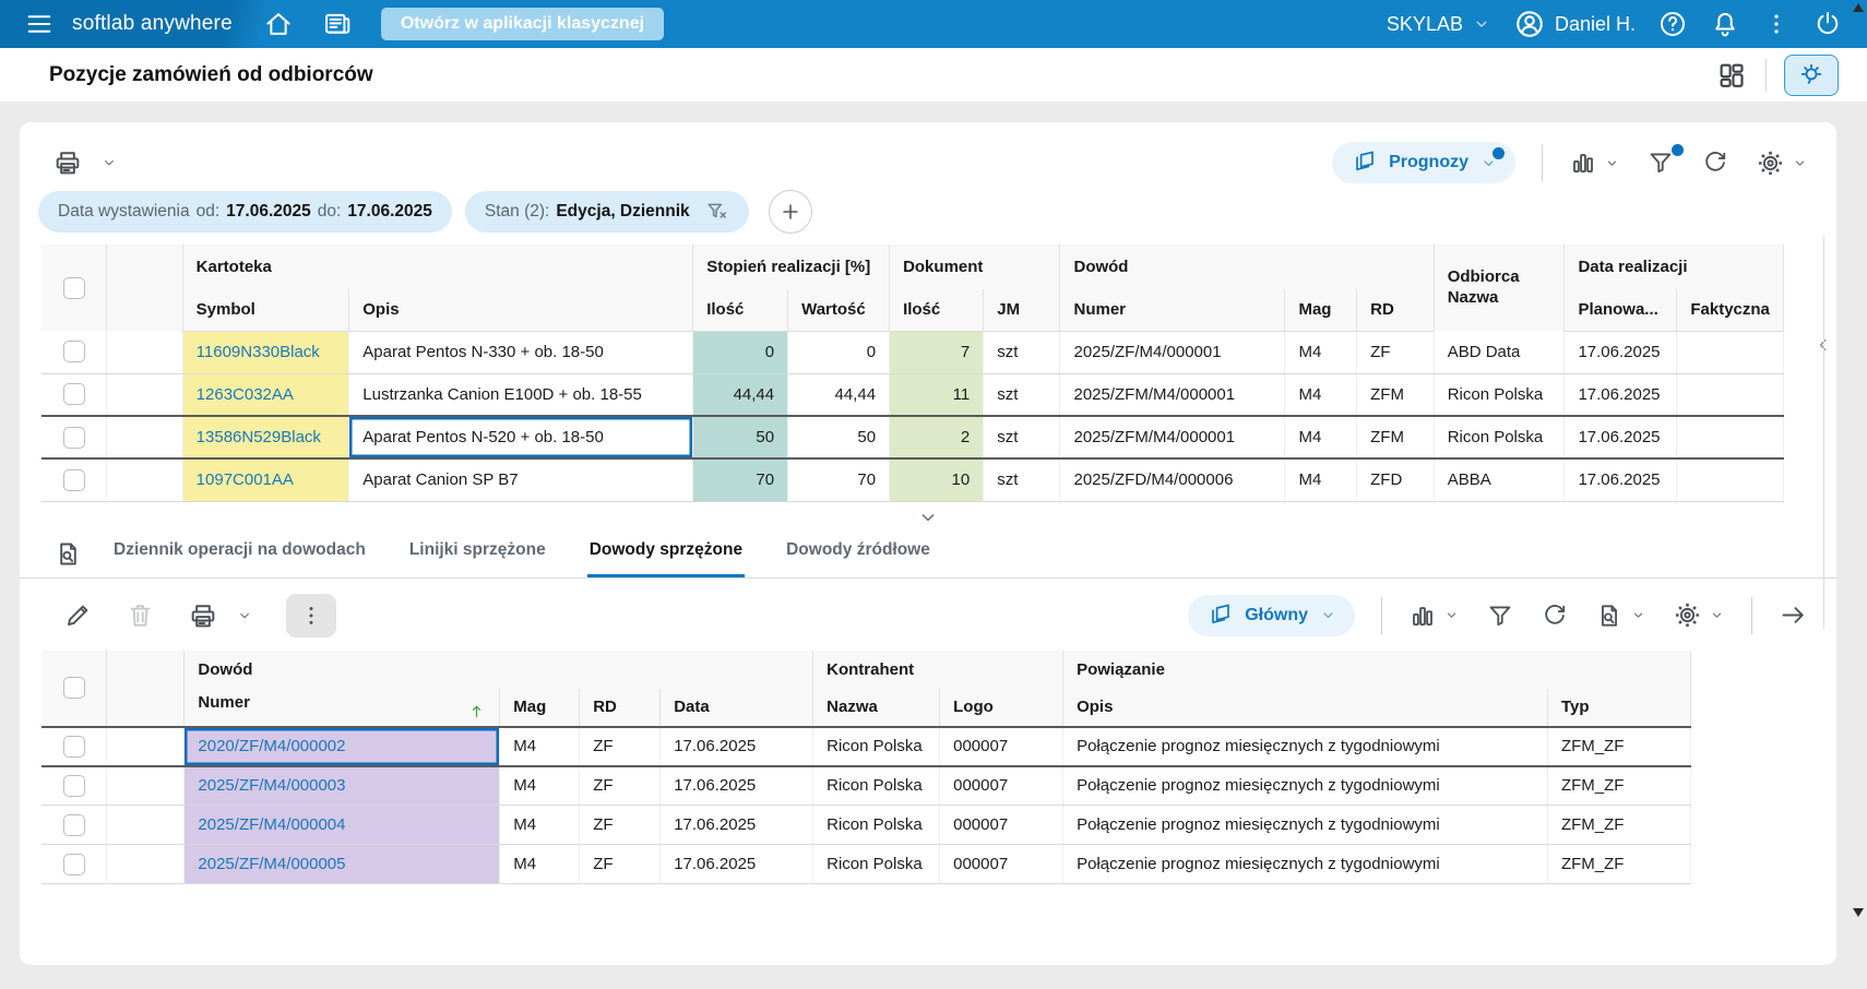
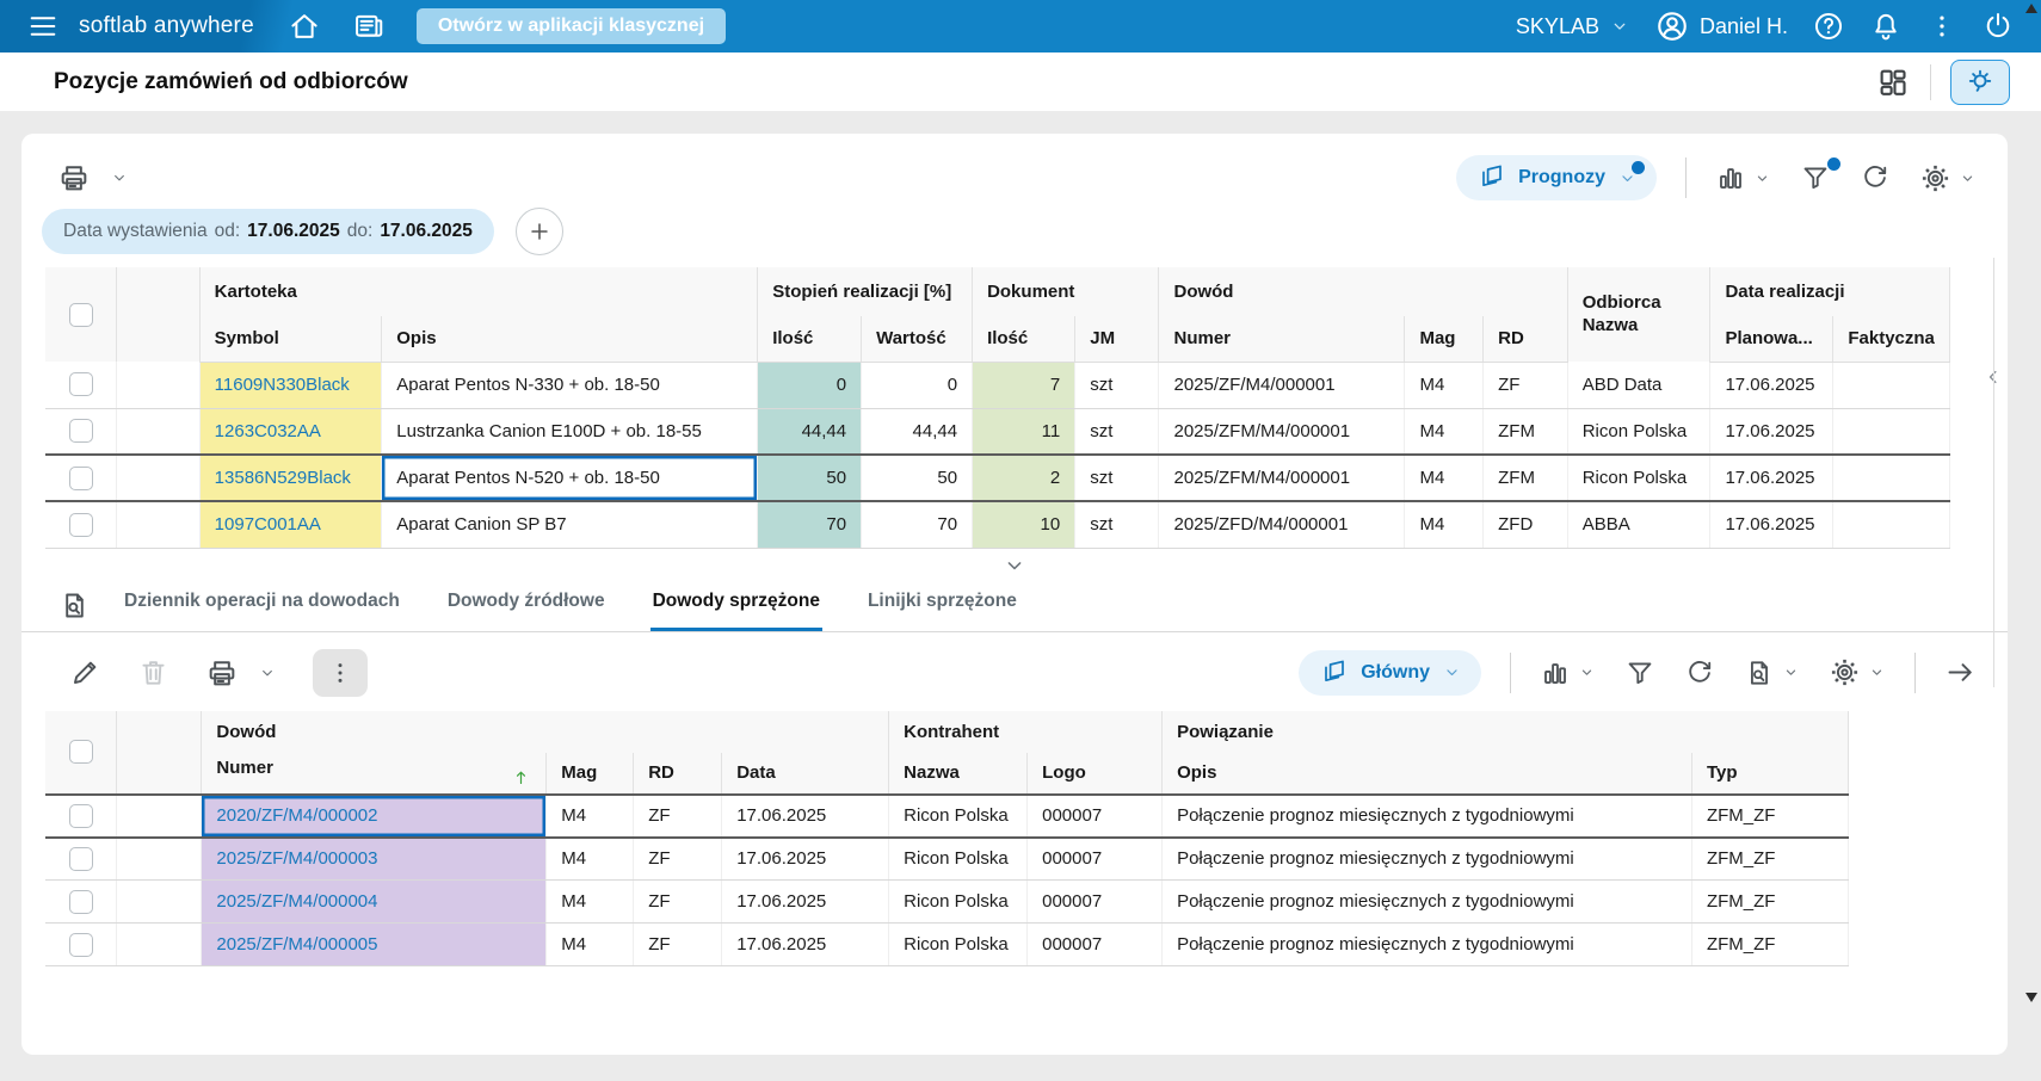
  softlab anywhere
  Otwórz w aplikacji klasycznej
  SKYLAB
  Daniel H.
  Pozycje zamówień od odbiorców
  Prognozy
  Data wystawienia
  od:
  17.06.2025
  do:
  17.06.2025
- Stan (2):
- Edycja, Dziennik
  		Kartoteka	Stopień realizacji [%]	Dokument	Dowód	OdbiorcaNazwa	Data realizacji
  Symbol	Opis	Ilość	Wartość	Ilość	JM	Numer	Mag	RD	Planowa...	Faktyczna
  		11609N330Black	Aparat Pentos N-330 + ob. 18-50	0	0	7	szt	2025/ZF/M4/000001	M4	ZF	ABD Data	17.06.2025
  		1263C032AA	Lustrzanka Canion E100D + ob. 18-55	44,44	44,44	11	szt	2025/ZFM/M4/000001	M4	ZFM	Ricon Polska	17.06.2025
  		13586N529Black	Aparat Pentos N-520 + ob. 18-50	50	50	2	szt	2025/ZFM/M4/000001	M4	ZFM	Ricon Polska	17.06.2025
- 		1097C001AA	Aparat Canion SP B7	70	70	10	szt	2025/ZFD/M4/000006	M4	ZFD	ABBA	17.06.2025
+ 		1097C001AA	Aparat Canion SP B7	70	70	10	szt	2025/ZFD/M4/000001	M4	ZFD	ABBA	17.06.2025
  Dziennik operacji na dowodach
- Linijki sprzężone
+ Dowody źródłowe
  Dowody sprzężone
- Dowody źródłowe
+ Linijki sprzężone
  Główny
  		Dowód	Kontrahent	Powiązanie
  Numer	Mag	RD	Data	Nazwa	Logo	Opis	Typ
  		2020/ZF/M4/000002	M4	ZF	17.06.2025	Ricon Polska	000007	Połączenie prognoz miesięcznych z tygodniowymi	ZFM_ZF
  		2025/ZF/M4/000003	M4	ZF	17.06.2025	Ricon Polska	000007	Połączenie prognoz miesięcznych z tygodniowymi	ZFM_ZF
  		2025/ZF/M4/000004	M4	ZF	17.06.2025	Ricon Polska	000007	Połączenie prognoz miesięcznych z tygodniowymi	ZFM_ZF
  		2025/ZF/M4/000005	M4	ZF	17.06.2025	Ricon Polska	000007	Połączenie prognoz miesięcznych z tygodniowymi	ZFM_ZF
